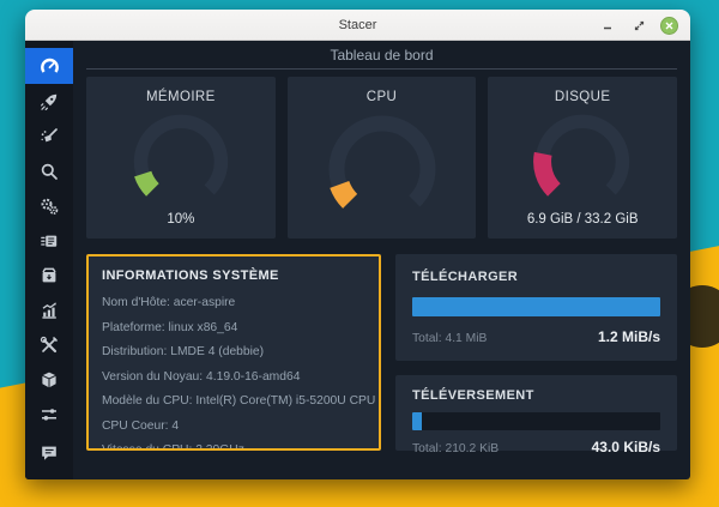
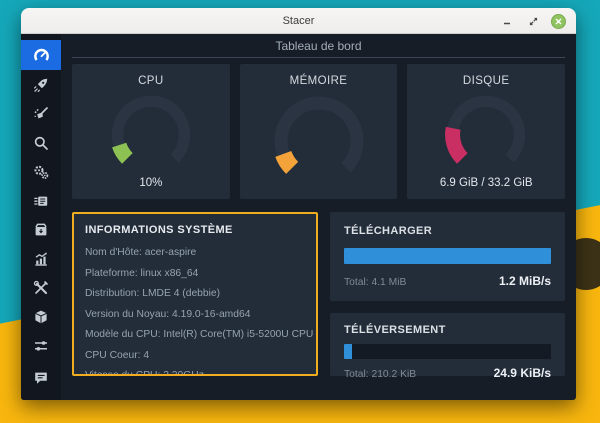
  Stacer
  Tableau de bord
- MÉMOIRE
+ CPU
  10%
- CPU
+ MÉMOIRE
  DISQUE
  6.9 GiB / 33.2 GiB
  INFORMATIONS SYSTÈME
  Nom d'Hôte: acer-aspire
  Plateforme: linux x86_64
  Distribution: LMDE 4 (debbie)
  Version du Noyau: 4.19.0-16-amd64
  Modèle du CPU: Intel(R) Core(TM) i5-5200U CPU
  CPU Coeur: 4
  TÉLÉCHARGER
  Total: 4.1 MiB
  1.2 MiB/s
  TÉLÉVERSEMENT
  Total: 210.2 KiB
- 43.0 KiB/s
+ 24.9 KiB/s
